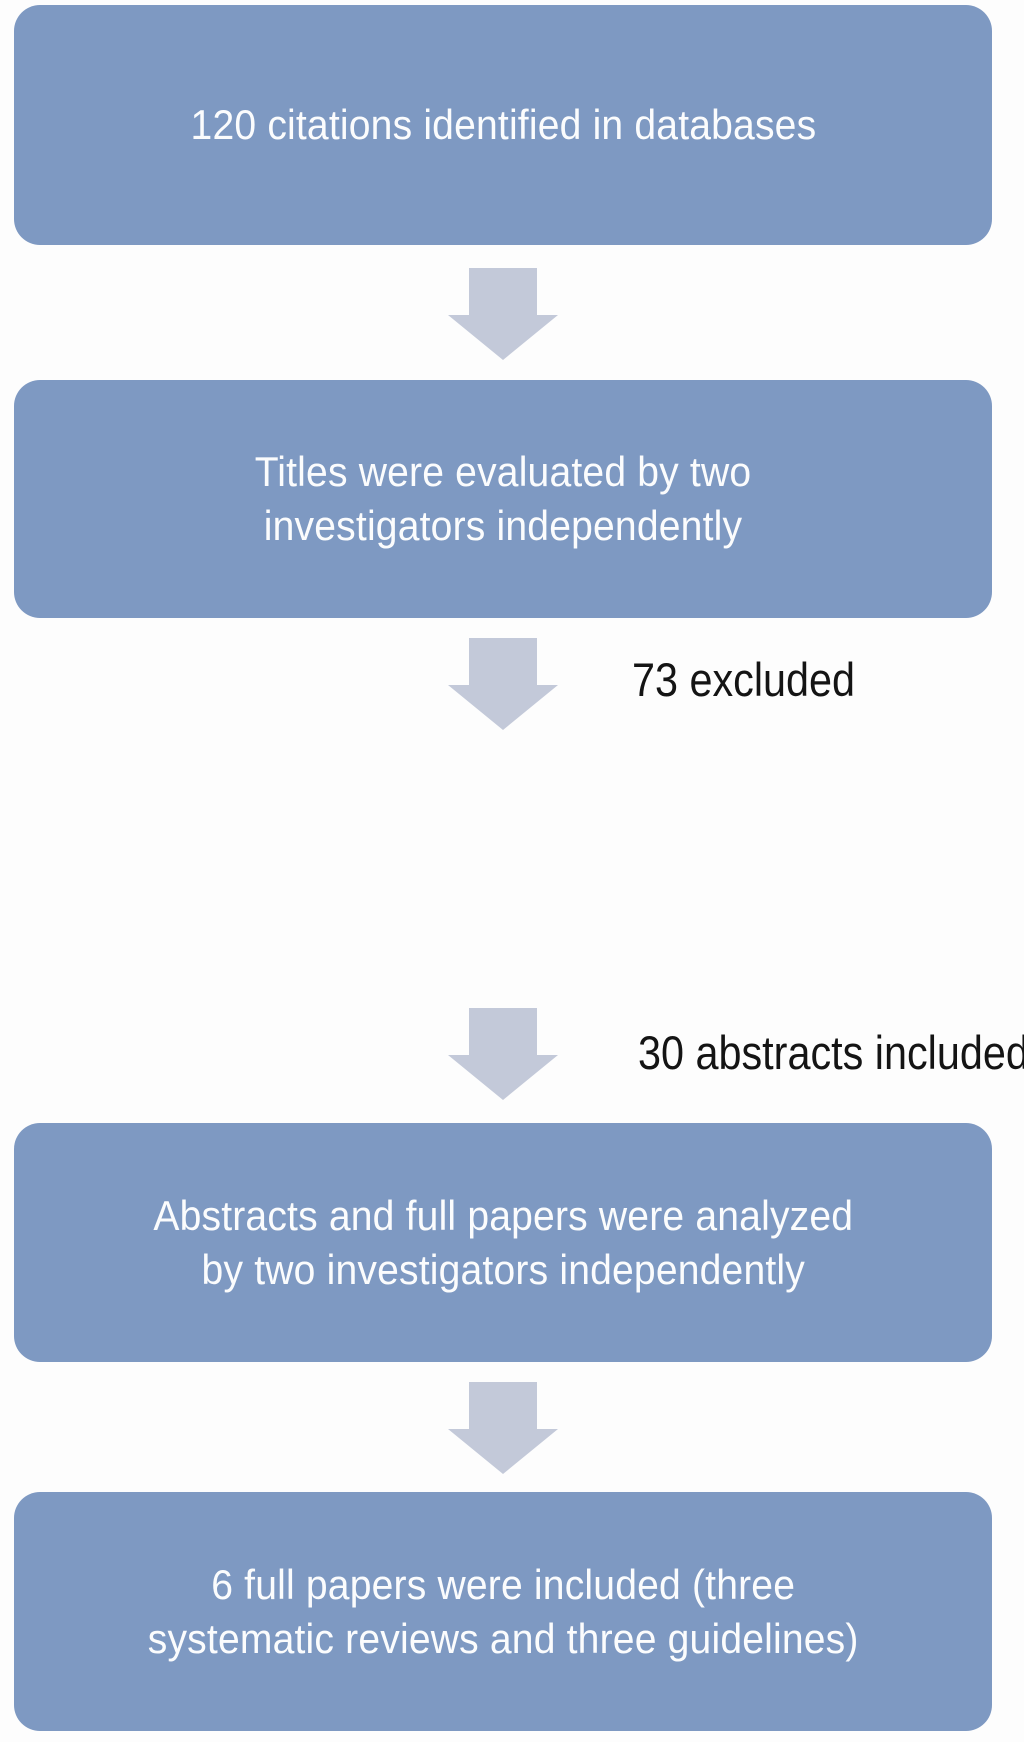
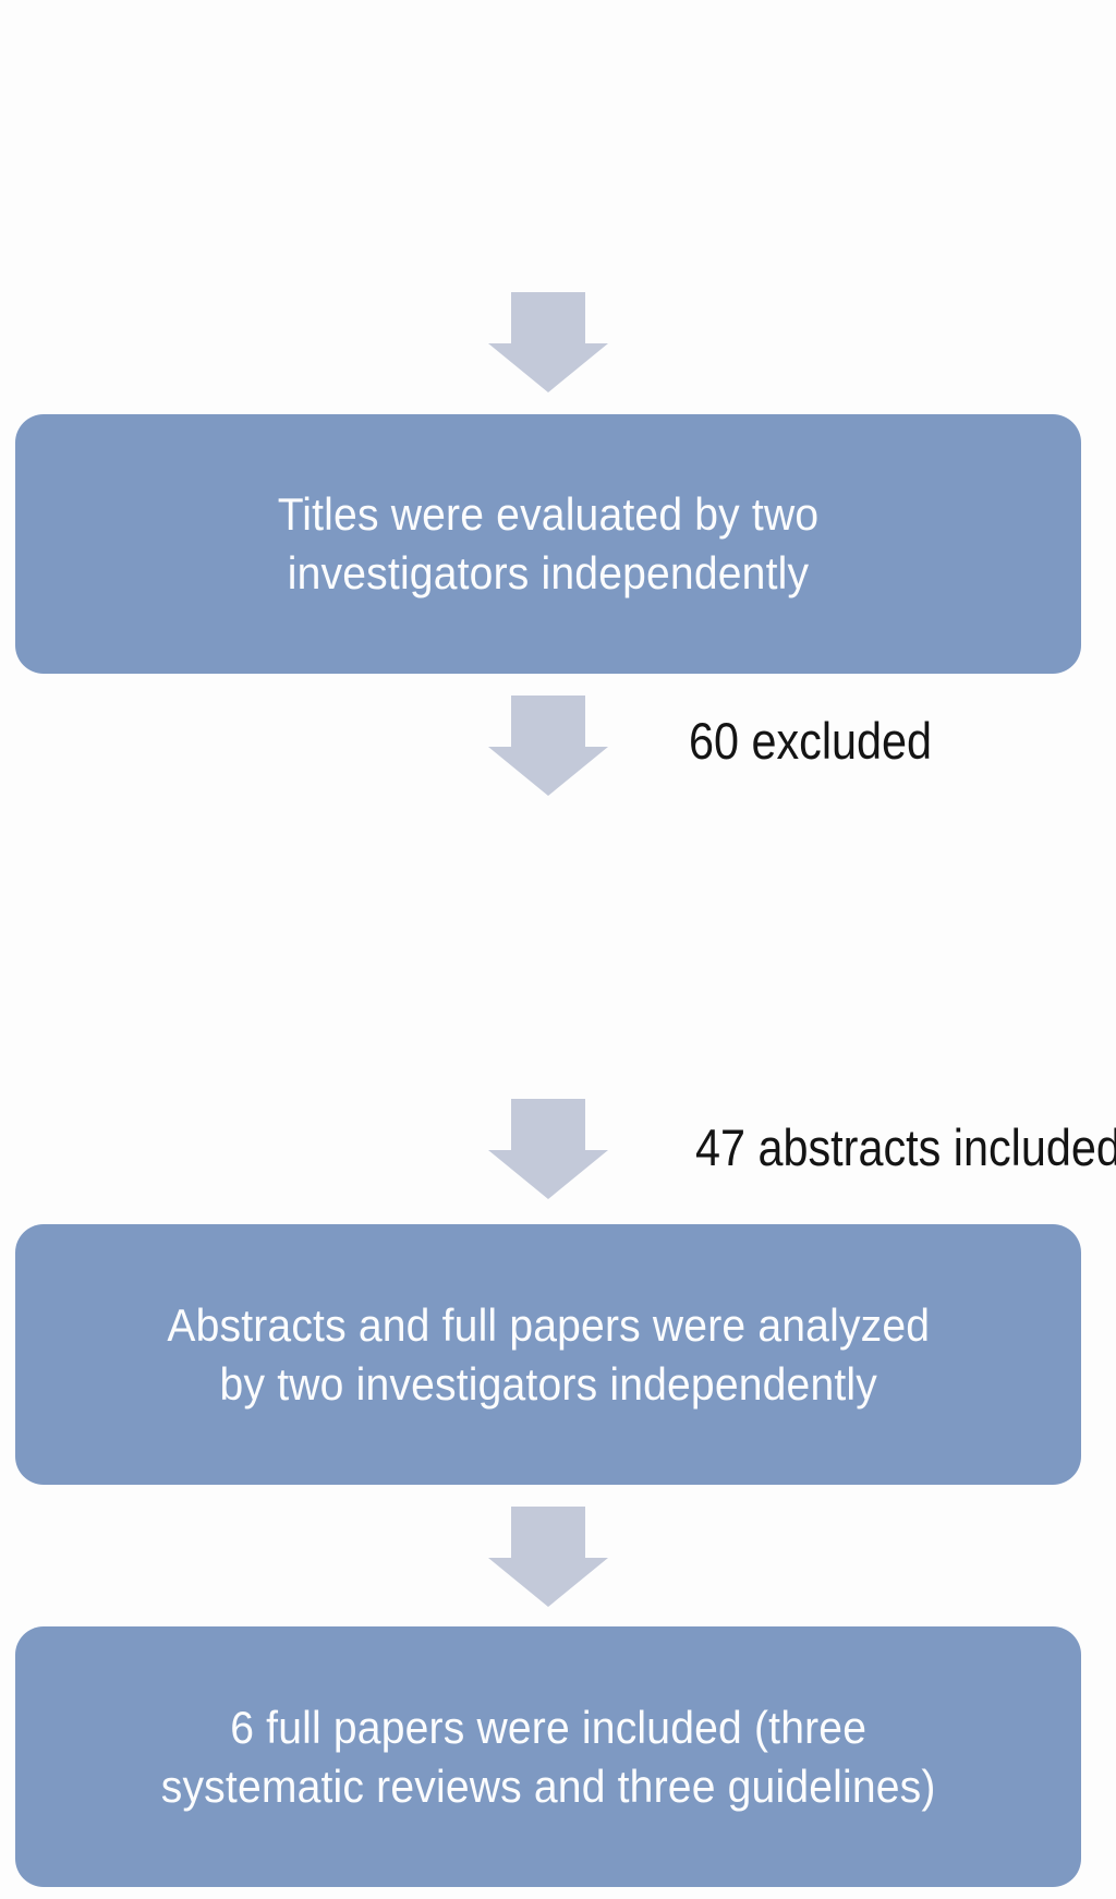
- 120 citations identified in databases
  Titles were evaluated by two
  investigators independently
- 73 excluded
+ 60 excluded
- 30 abstracts included
+ 47 abstracts included
  Abstracts and full papers were analyzed
  by two investigators independently
  6 full papers were included (three
  systematic reviews and three guidelines)
